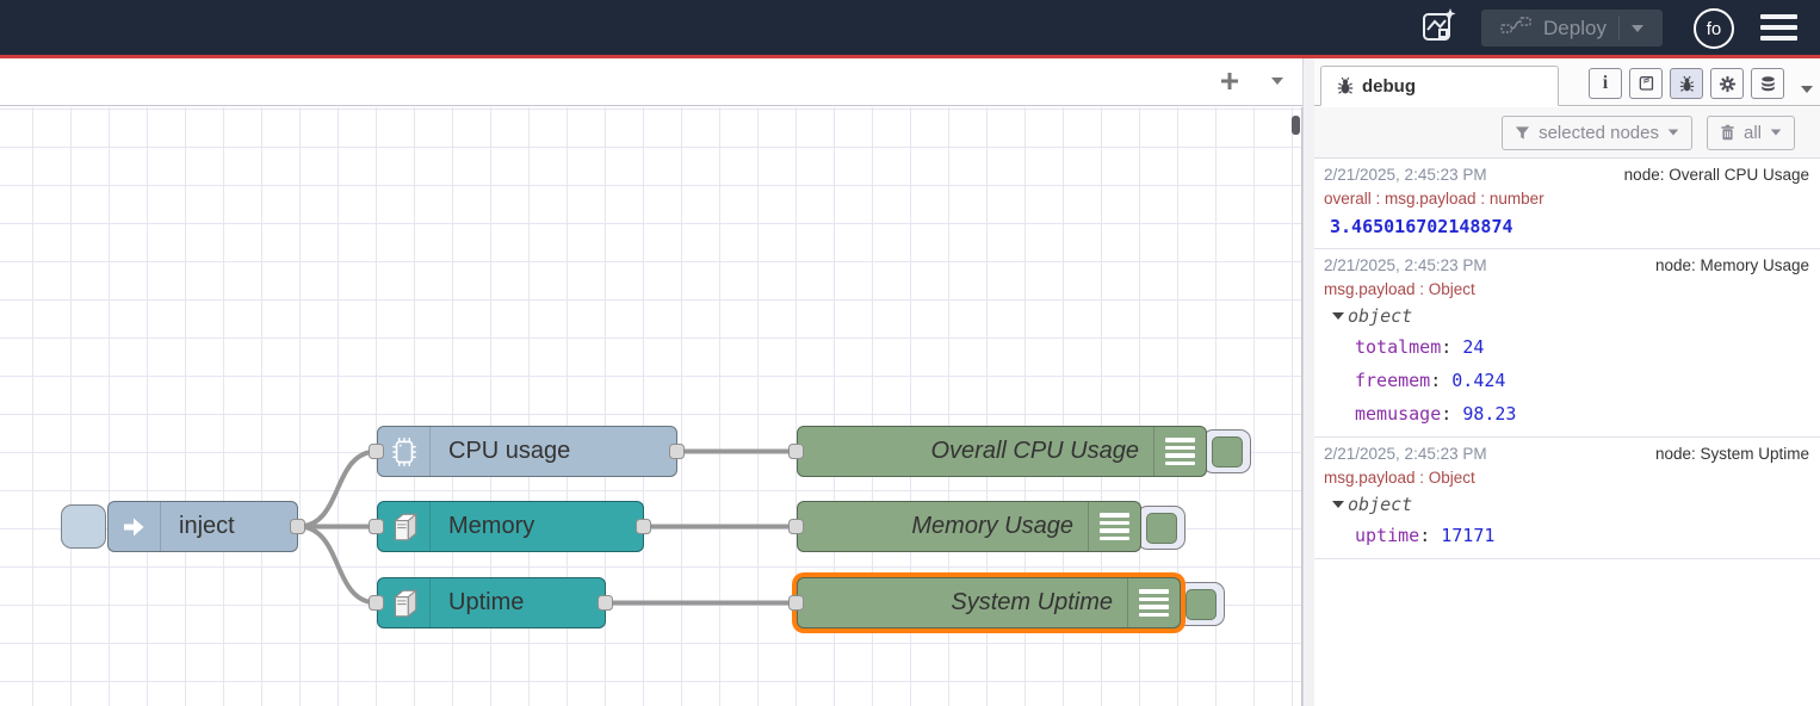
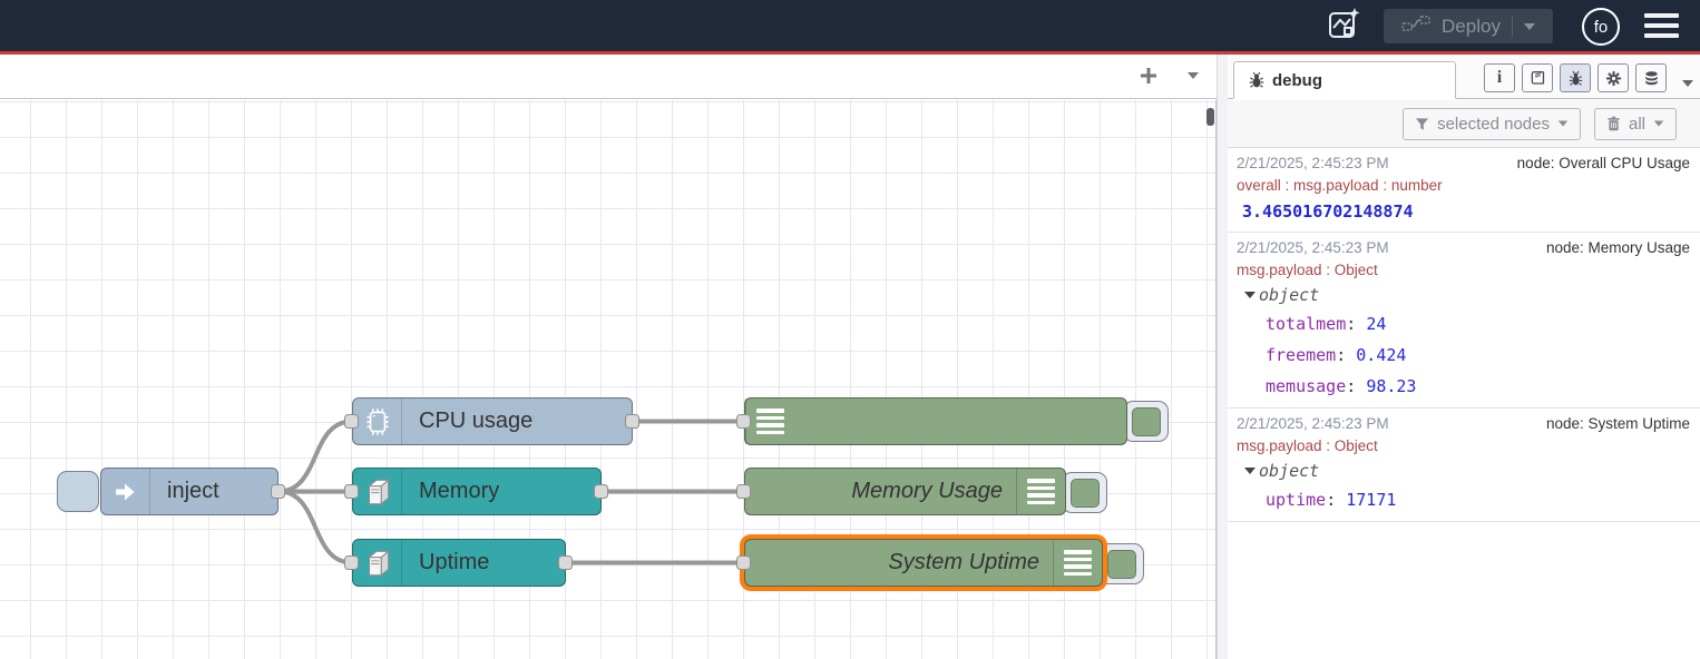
  Deploy
  fo
  inject
  CPU usage
  Memory
  Uptime
- Overall CPU Usage
  Memory Usage
  System Uptime
  debug
  i
  selected nodes
  all
  2/21/2025, 2:45:23 PM
  node: Overall CPU Usage
  overall : msg.payload : number
  3.465016702148874
  2/21/2025, 2:45:23 PM
  node: Memory Usage
  msg.payload : Object
  object
  totalmem: 24
  freemem: 0.424
  memusage: 98.23
  2/21/2025, 2:45:23 PM
  node: System Uptime
  msg.payload : Object
  object
  uptime: 17171
